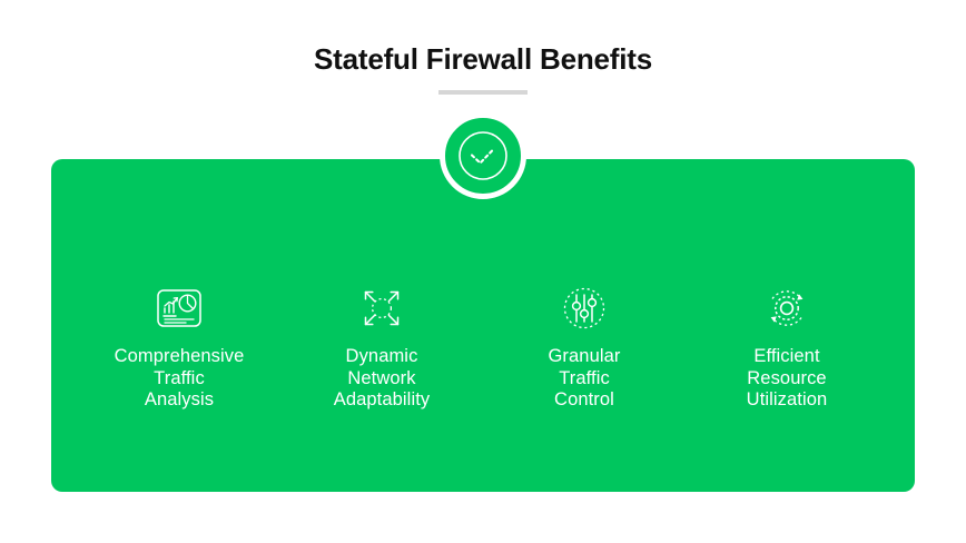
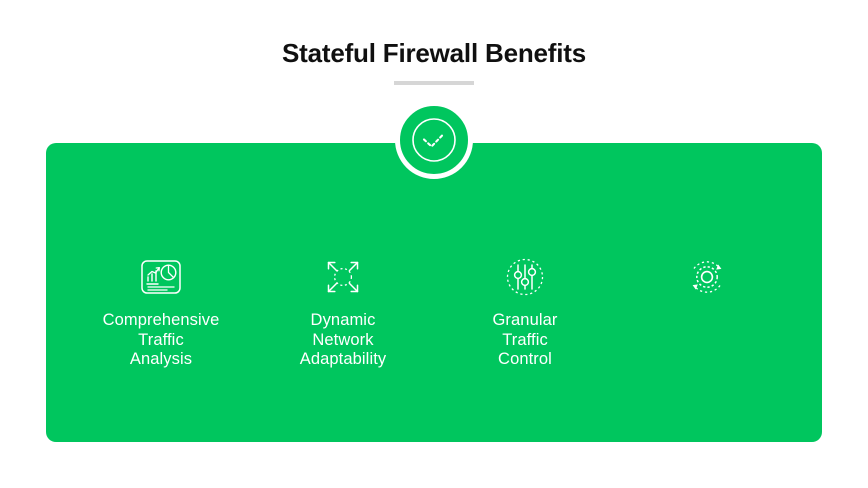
  Stateful Firewall Benefits
  Comprehensive
  Traffic
  Analysis
  Dynamic
  Network
  Adaptability
  Granular
  Traffic
  Control
- Efficient
- Resource
- Utilization
